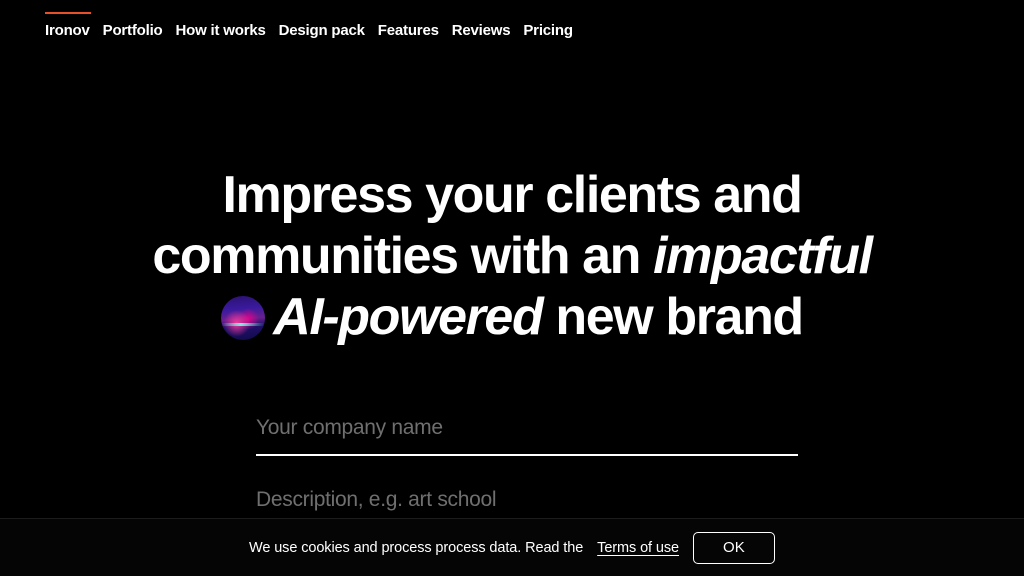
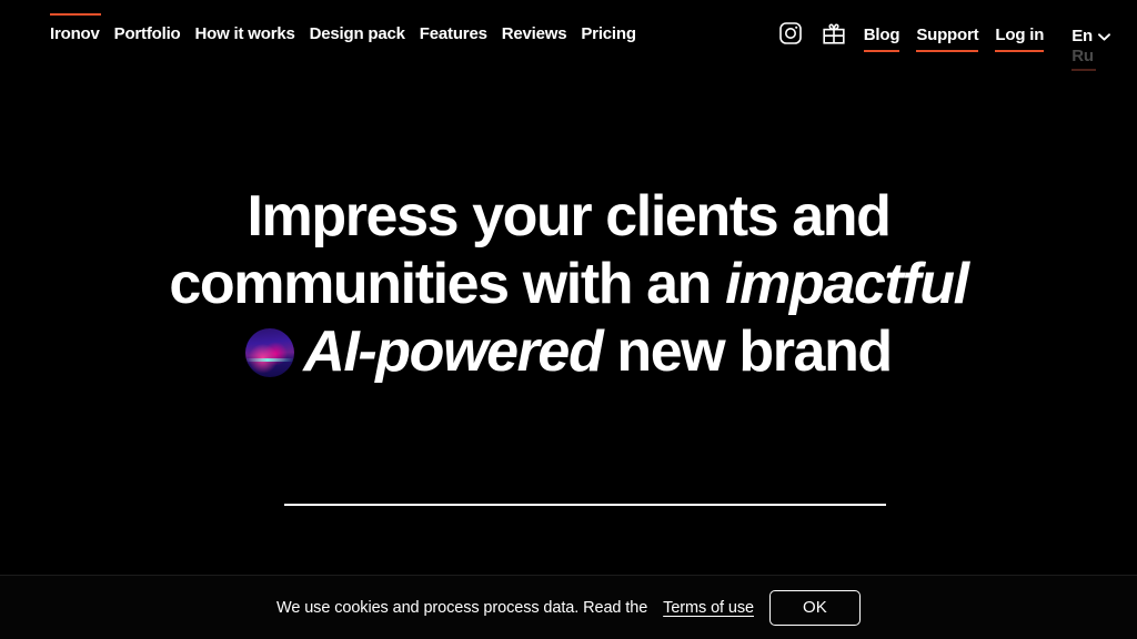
  Ironov
  Portfolio
  How it works
  Design pack
  Features
  Reviews
  Pricing
+ Blog
+ Support
+ Log in
+ En
+ Ru
  Impress your clients and
  communities with an impactful
  AI-powered new brand
- Your company name
- Description, e.g. art school
  We use cookies and process process data. Read the
  Terms of use
  OK
